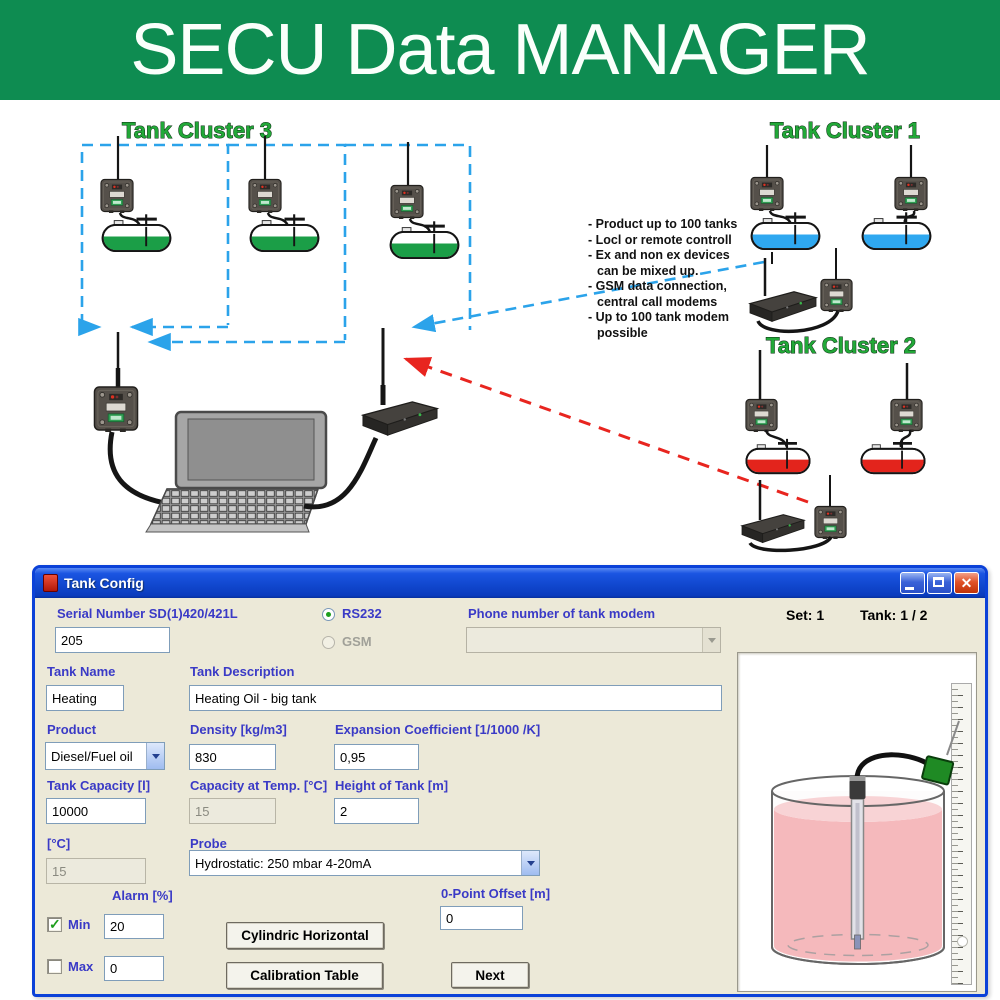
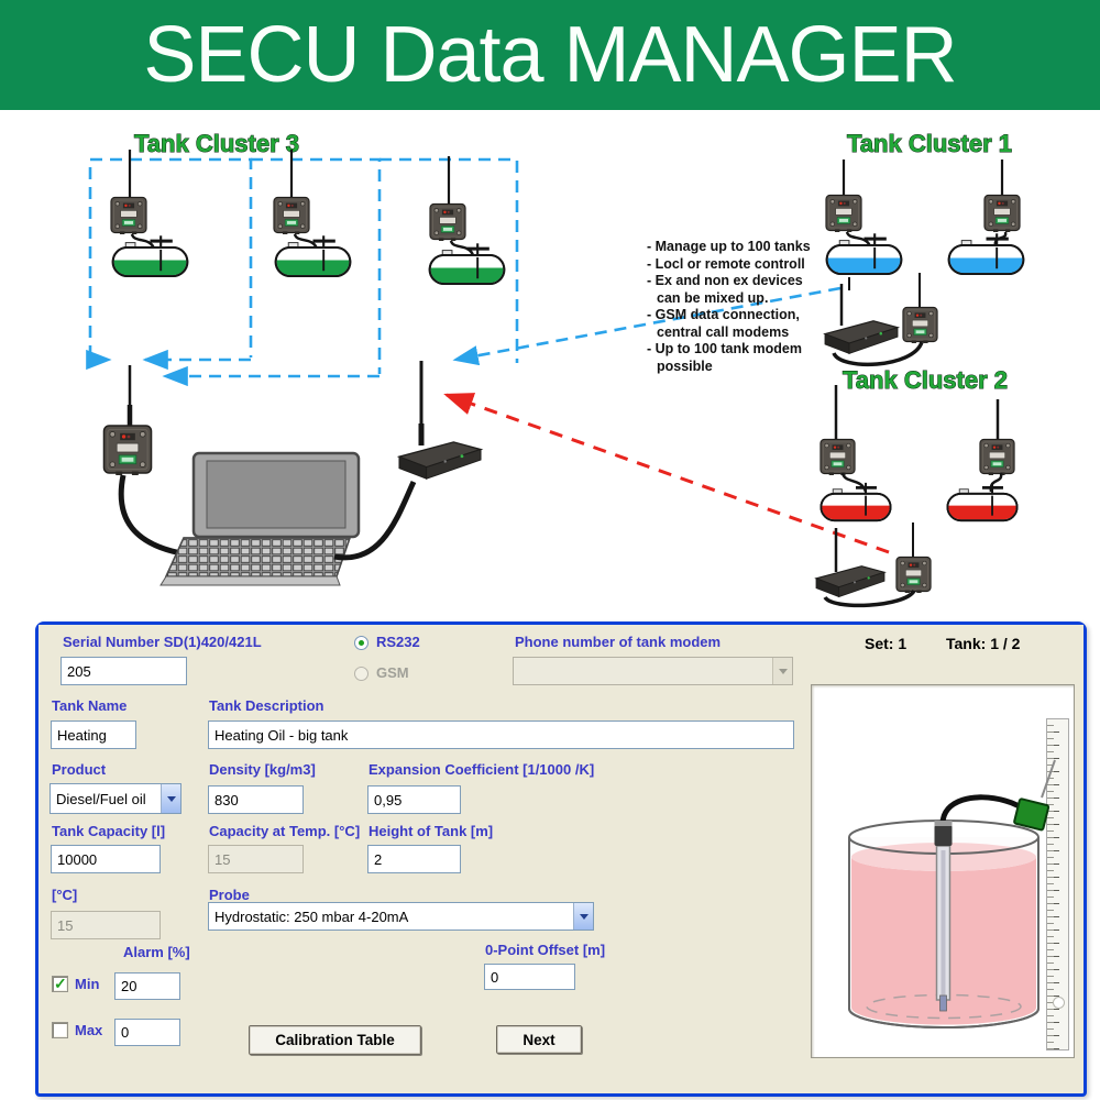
  SECU Data MANAGER
  Tank Cluster 3
  Tank Cluster 1
  Tank Cluster 2
- - Product up to 100 tanks
+ - Manage up to 100 tanks
  - Locl or remote controll
  - Ex and non ex devices
  can be mixed up.
  - GSM data connection,
  central call modems
  - Up to 100 tank modem
  possible
- Tank Config
- ✕
  Serial Number SD(1)420/421L
  205
  RS232
  GSM
  Phone number of tank modem
  Set: 1
  Tank: 1 / 2
  Tank Name
  Heating
  Tank Description
  Heating Oil - big tank
  Product
  Diesel/Fuel oil
  Density [kg/m3]
  830
  Expansion Coefficient [1/1000 /K]
  0,95
  Tank Capacity [l]
  10000
  Capacity at Temp. [°C]
  15
  Height of Tank [m]
  2
  [°C]
  15
  Probe
  Hydrostatic: 250 mbar 4-20mA
  Alarm [%]
  Min
  20
  Max
  0
- Cylindric Horizontal
  Calibration Table
  0-Point Offset [m]
  0
  Next
